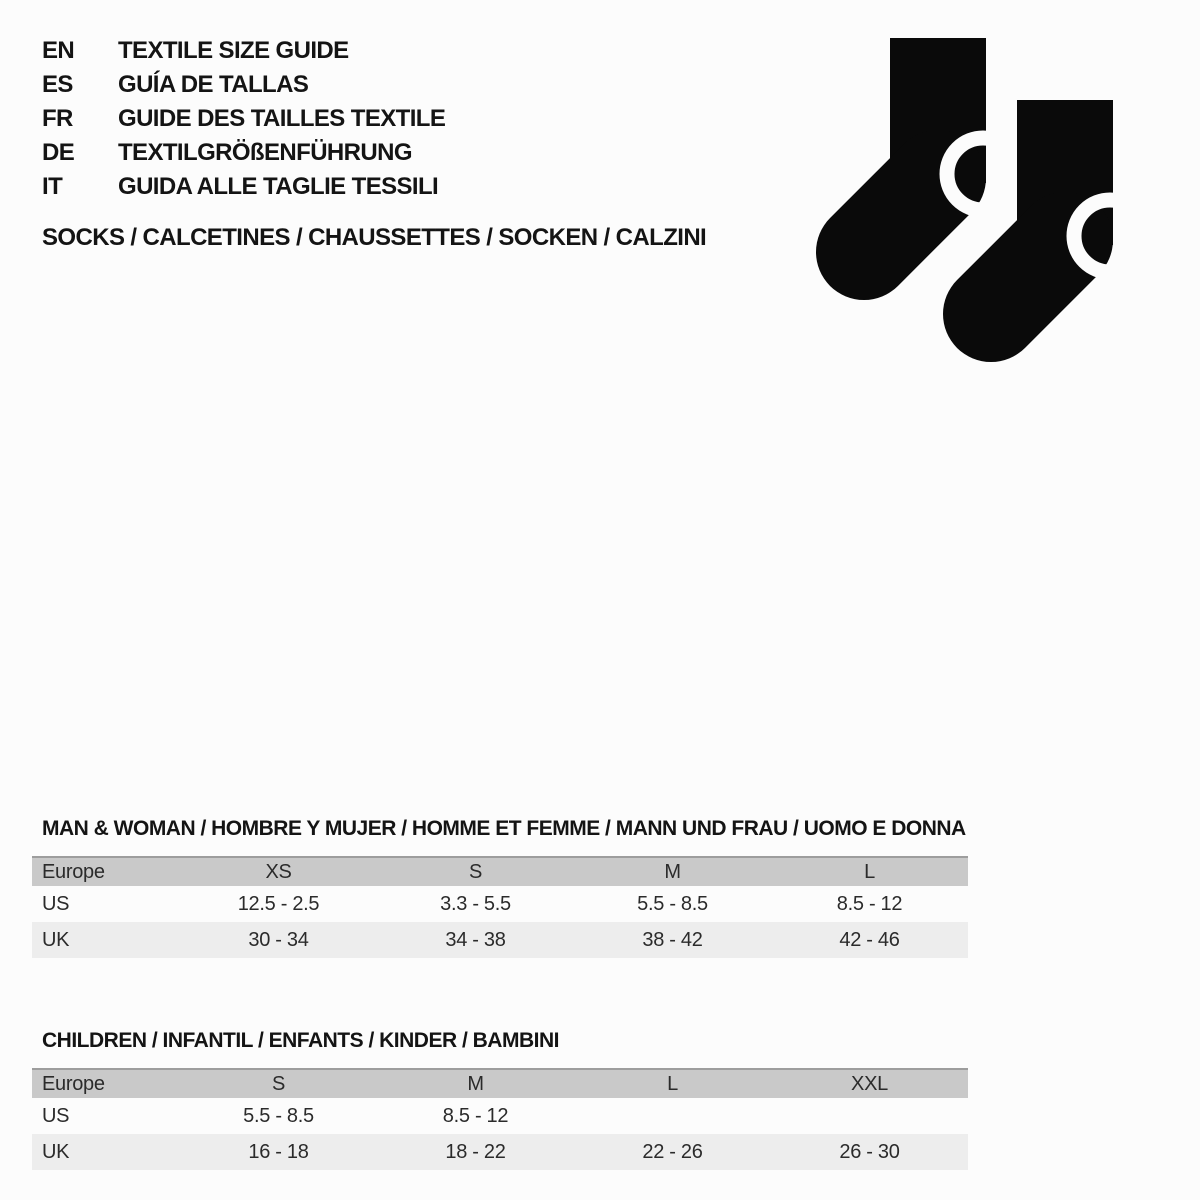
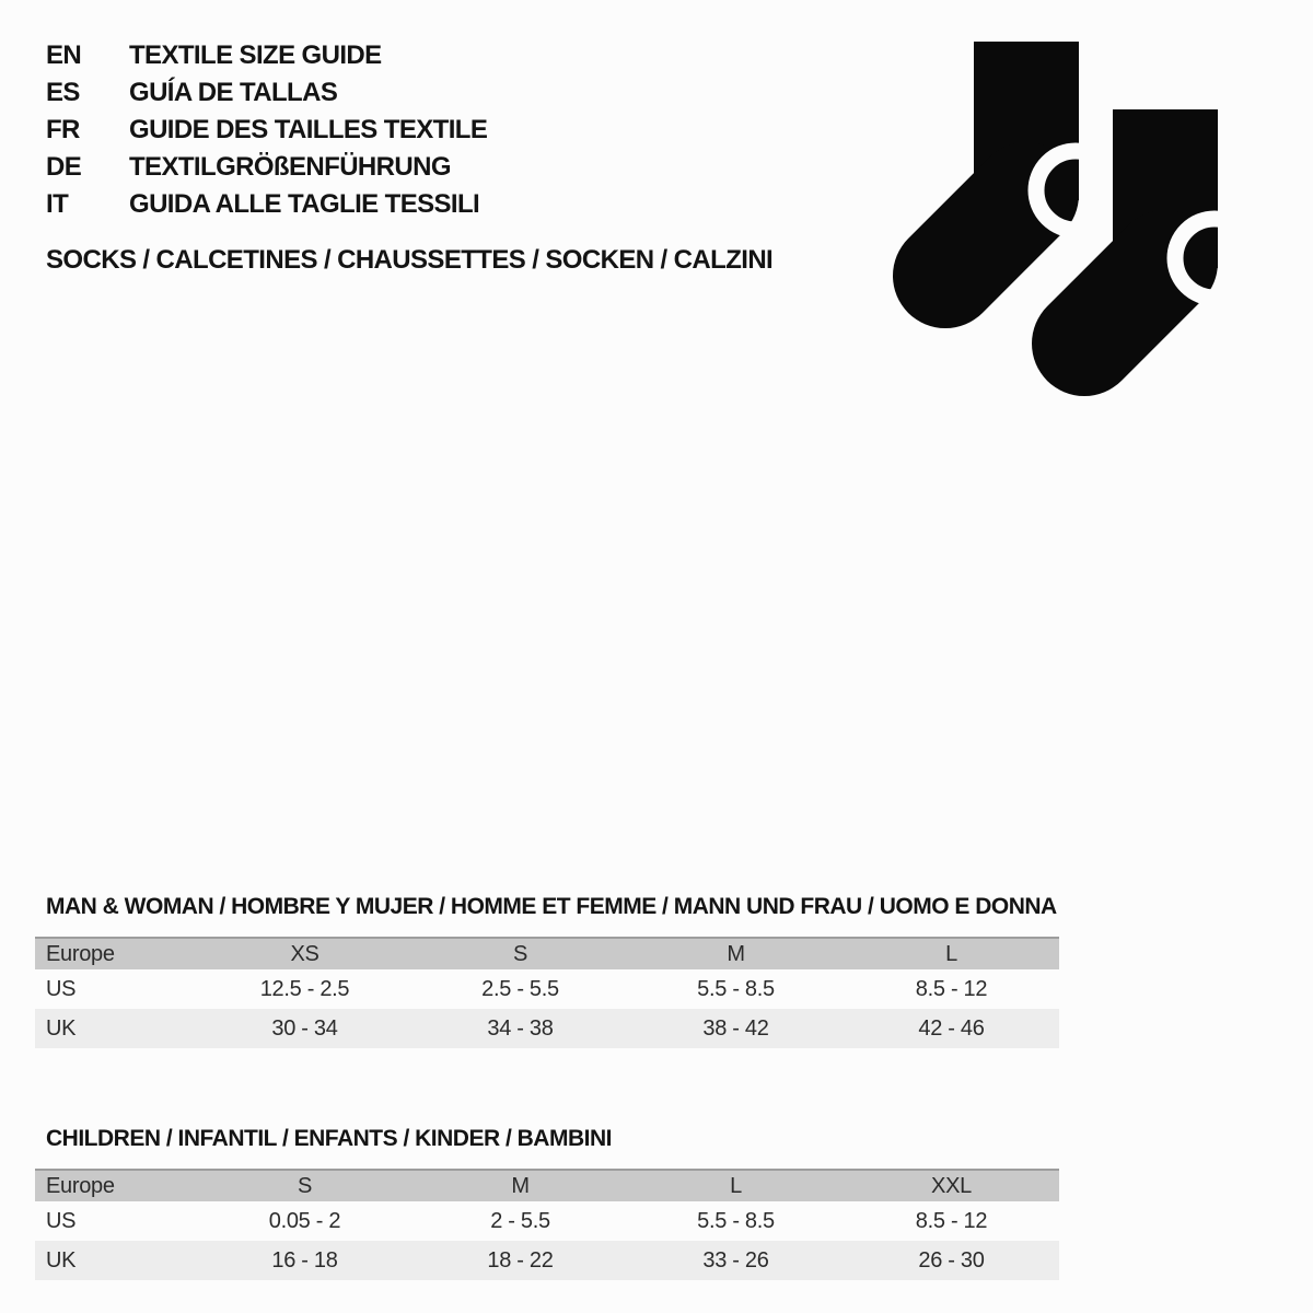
  EN
  TEXTILE SIZE GUIDE
  ES
  GUÍA DE TALLAS
  FR
  GUIDE DES TAILLES TEXTILE
  DE
  TEXTILGRÖßENFÜHRUNG
  IT
  GUIDA ALLE TAGLIE TESSILI
  SOCKS / CALCETINES / CHAUSSETTES / SOCKEN / CALZINI
  MAN & WOMAN / HOMBRE Y MUJER / HOMME ET FEMME / MANN UND FRAU / UOMO E DONNA
  Europe
  XS
  S
  M
  L
  US
  12.5 - 2.5
- 3.3 - 5.5
+ 2.5 - 5.5
  5.5 - 8.5
  8.5 - 12
  UK
  30 - 34
  34 - 38
  38 - 42
  42 - 46
  CHILDREN / INFANTIL / ENFANTS / KINDER / BAMBINI
  Europe
  S
  M
  L
  XXL
  US
+ 0.05 - 2
+ 2 - 5.5
  5.5 - 8.5
  8.5 - 12
  UK
  16 - 18
  18 - 22
- 22 - 26
+ 33 - 26
  26 - 30
